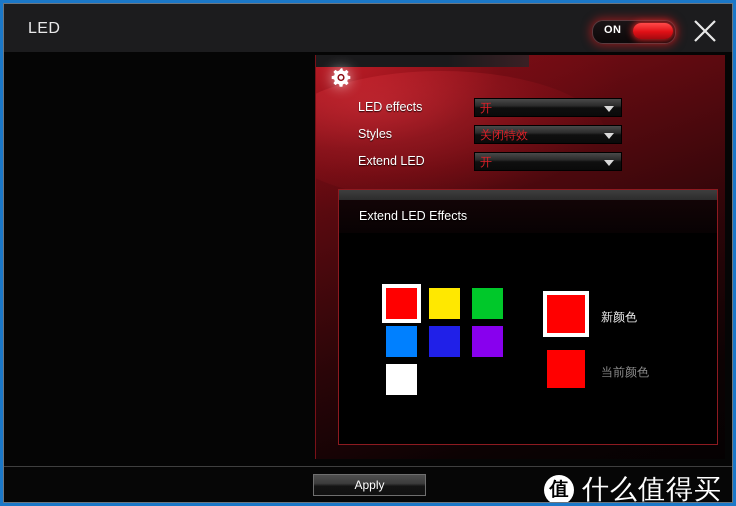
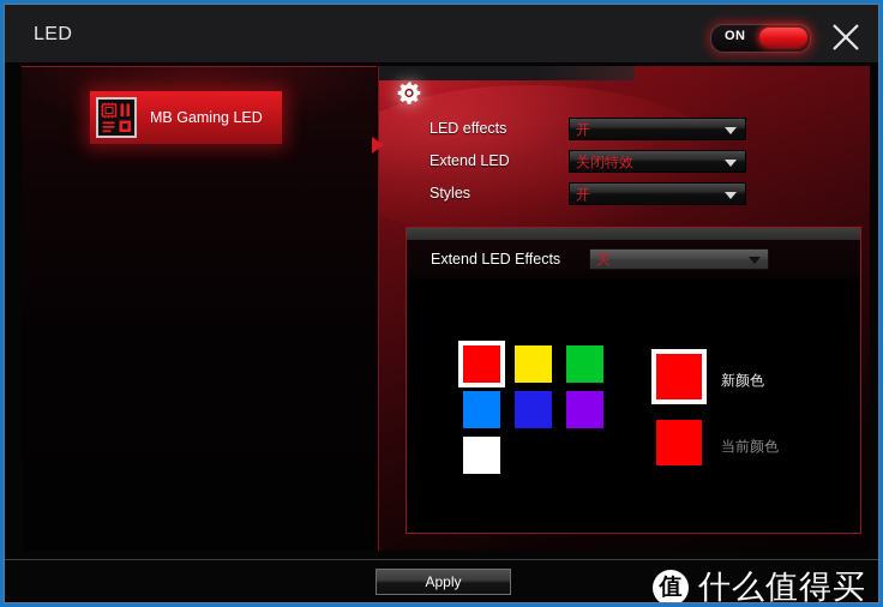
  LED
  ON
+ MB Gaming LED
  LED effects
  开
- Styles
+ Extend LED
  关闭特效
- Extend LED
+ Styles
  开
  Extend LED Effects
+ 关
  新颜色
  当前颜色
  Apply
  值
  什么值得买
